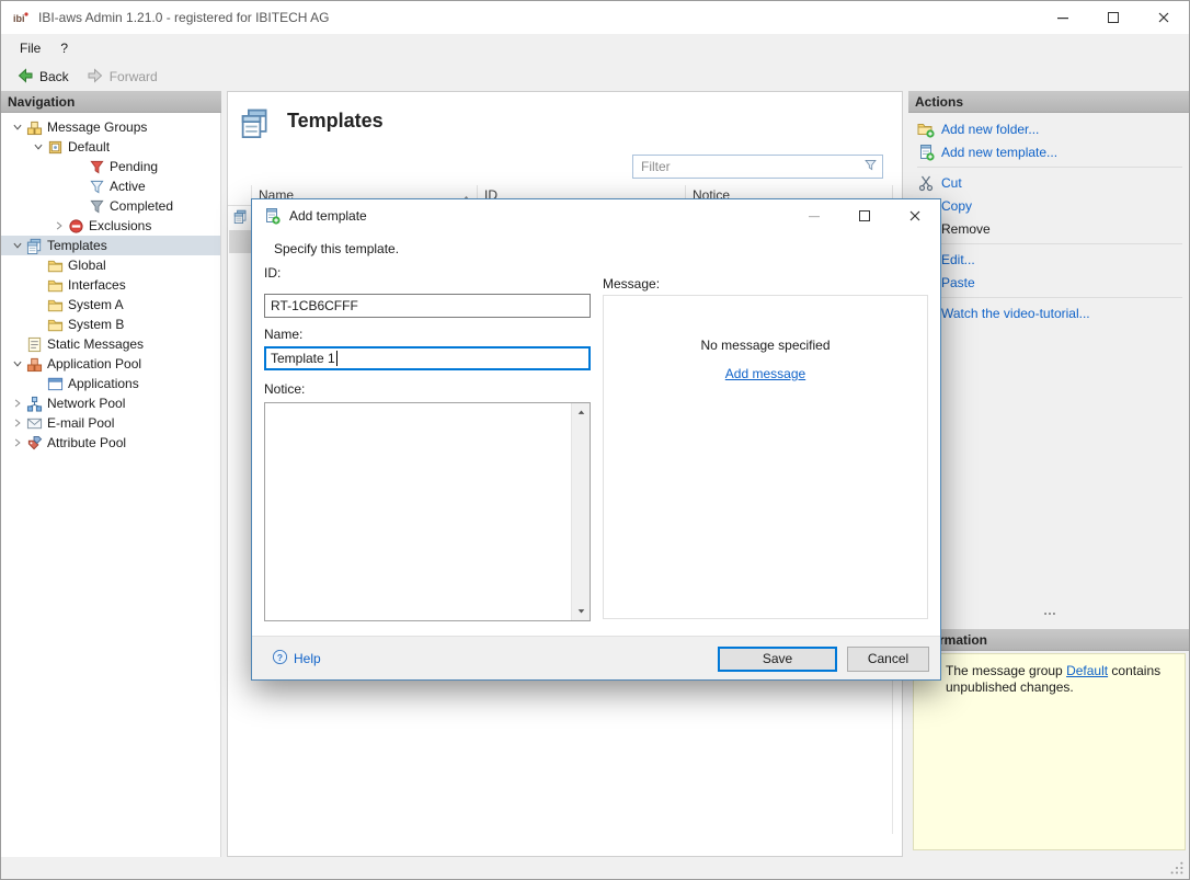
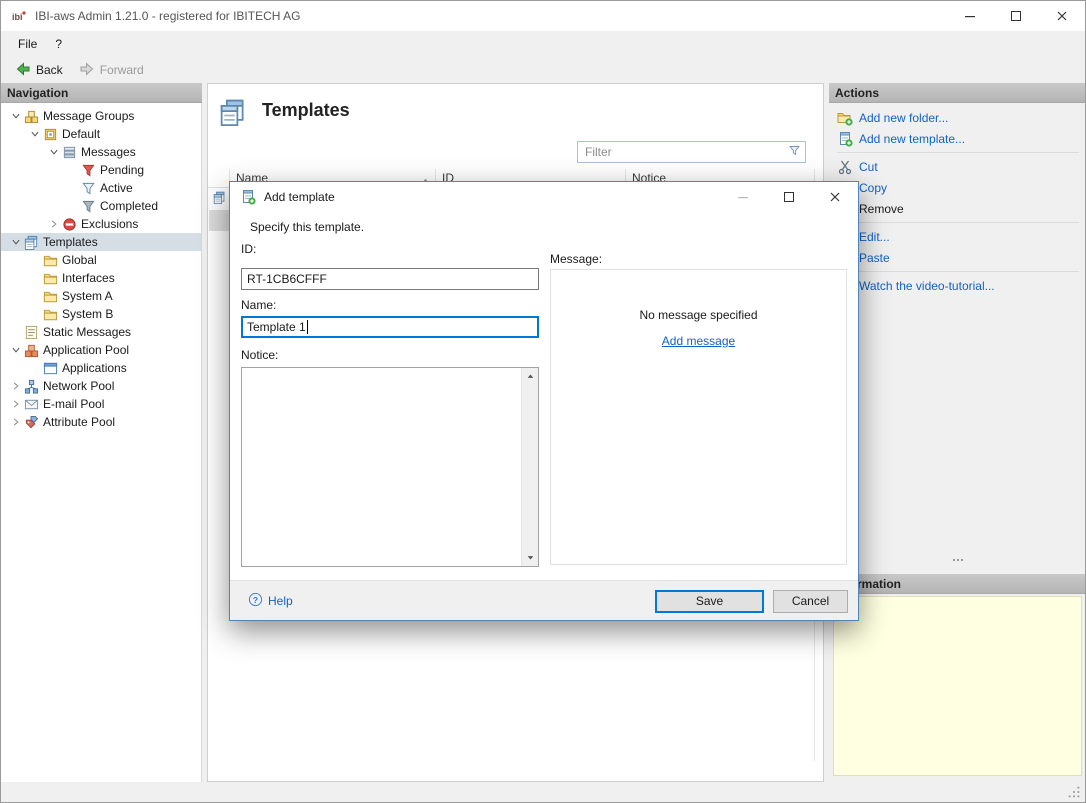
  ibi
  IBI-aws Admin 1.21.0 - registered for IBITECH AG
  File
  ?
  Back
  Forward
  Navigation
  Message Groups
  Default
+ Messages
  Pending
  Active
  Completed
  Exclusions
  Templates
  Global
  Interfaces
  System A
  System B
  Static Messages
  Application Pool
  Applications
  Network Pool
  E-mail Pool
  Attribute Pool
  Templates
  Filter
  Name
  ID
  Notice
  Actions
  Add new folder...
  Add new template...
  Cut
  Copy
  Remove
  Edit...
  Paste
  Watch the video-tutorial...
- The message group Default contains unpublished changes.
  Add template
  Specify this template.
  ID:
  RT-1CB6CFFF
  Name:
  Template 1
  Notice:
  Message:
  No message specified
  Add message
  ?
  Help
  Save
  Cancel
